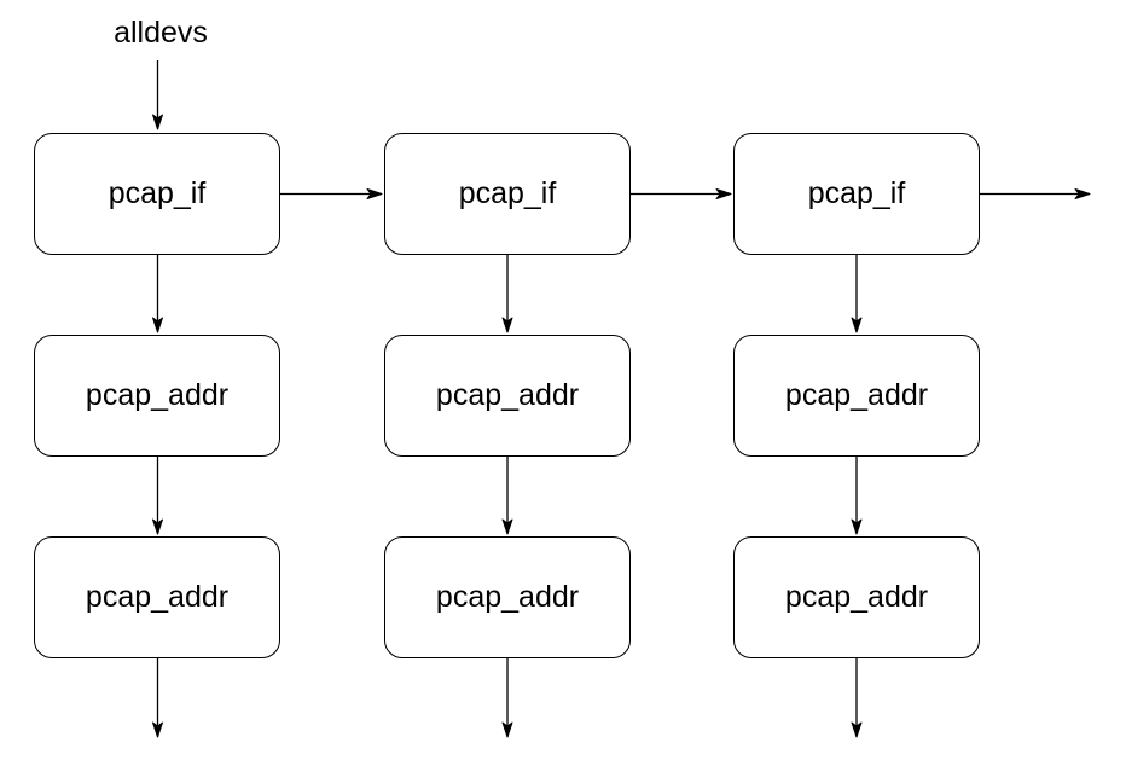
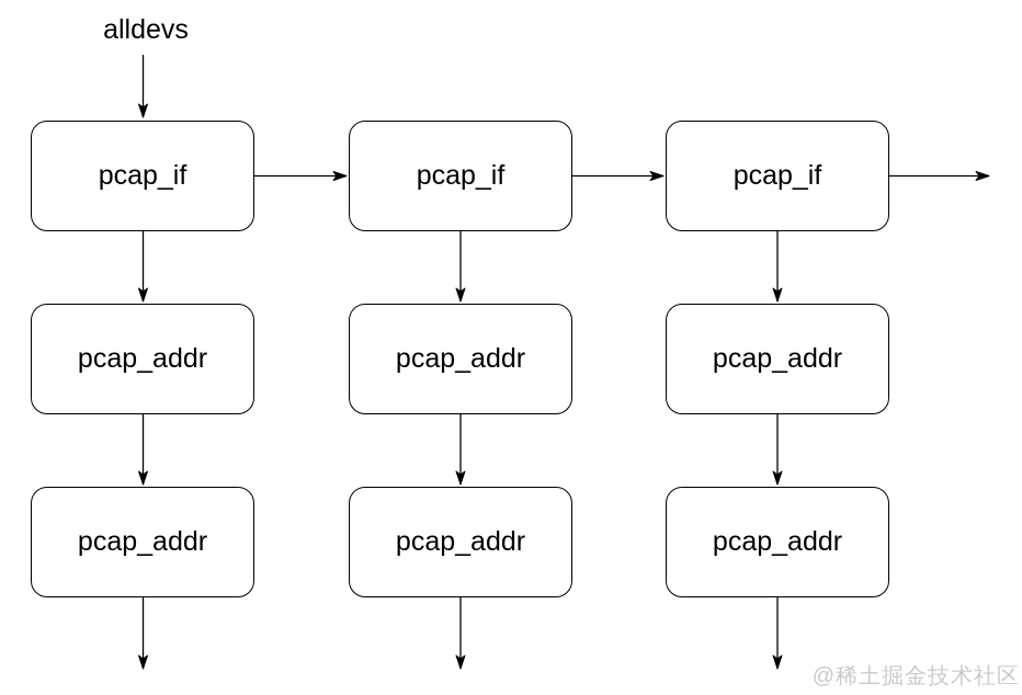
  alldevs
  pcap_if
  pcap_if
  pcap_if
  pcap_addr
  pcap_addr
  pcap_addr
  pcap_addr
  pcap_addr
  pcap_addr
+ @稀土掘金技术社区
